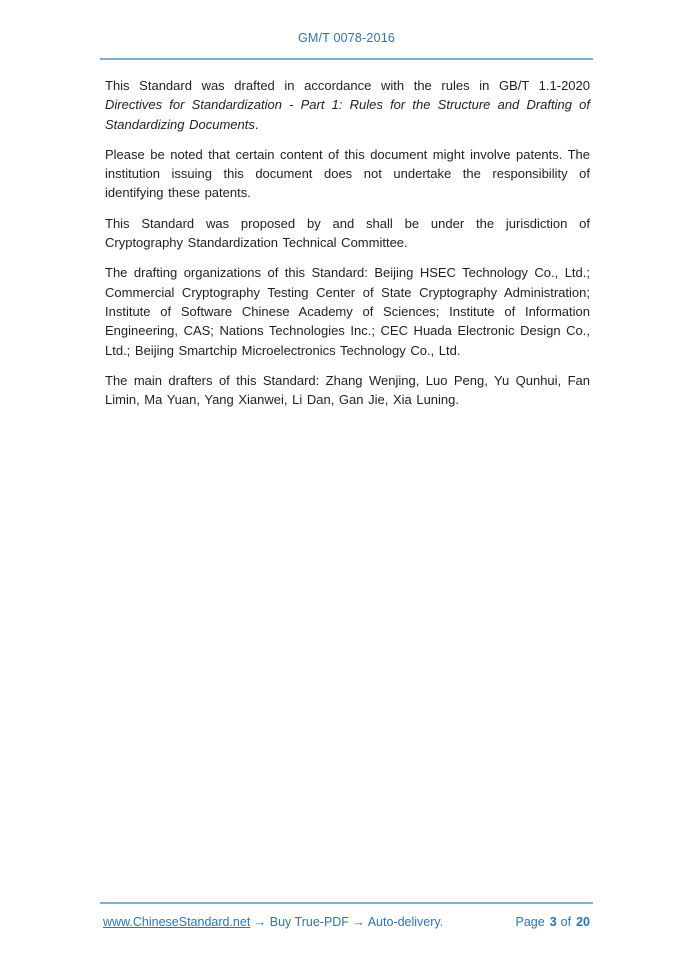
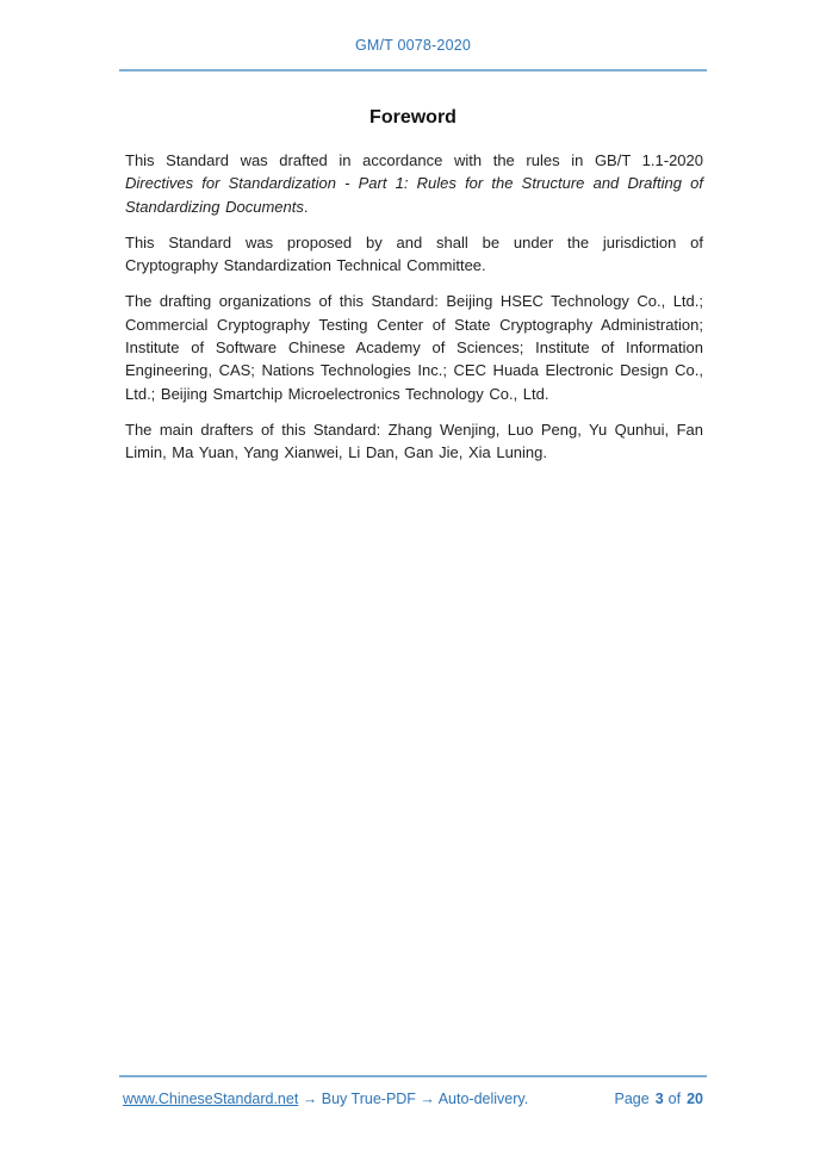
- GM/T 0078-2016
+ GM/T 0078-2020
+ Foreword
  This Standard was drafted in accordance with the rules in GB/T 1.1-2020 Directives for Standardization - Part 1: Rules for the Structure and Drafting of Standardizing Documents.
- Please be noted that certain content of this document might involve patents. The institution issuing this document does not undertake the responsibility of identifying these patents.
  This Standard was proposed by and shall be under the jurisdiction of Cryptography Standardization Technical Committee.
  The drafting organizations of this Standard: Beijing HSEC Technology Co., Ltd.; Commercial Cryptography Testing Center of State Cryptography Administration; Institute of Software Chinese Academy of Sciences; Institute of Information Engineering, CAS; Nations Technologies Inc.; CEC Huada Electronic Design Co., Ltd.; Beijing Smartchip Microelectronics Technology Co., Ltd.
  The main drafters of this Standard: Zhang Wenjing, Luo Peng, Yu Qunhui, Fan Limin, Ma Yuan, Yang Xianwei, Li Dan, Gan Jie, Xia Luning.
  www.ChineseStandard.net → Buy True-PDF → Auto-delivery.
  Page 3 of 20
